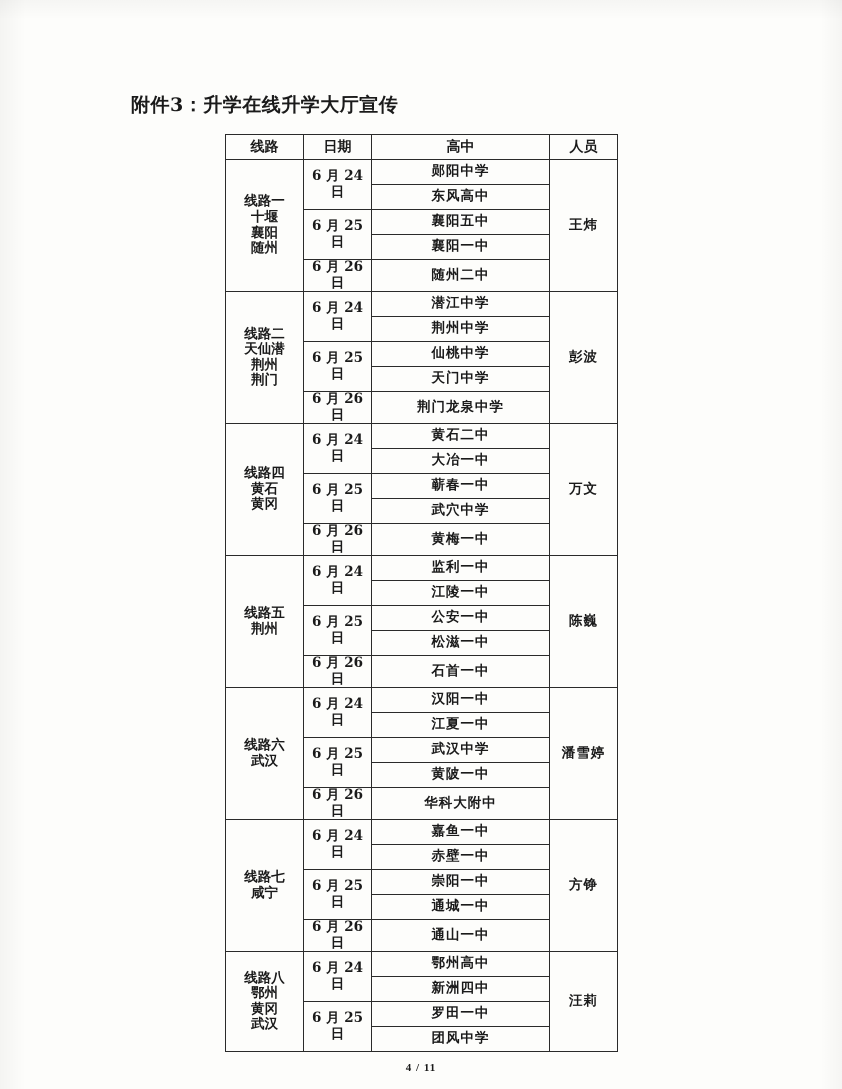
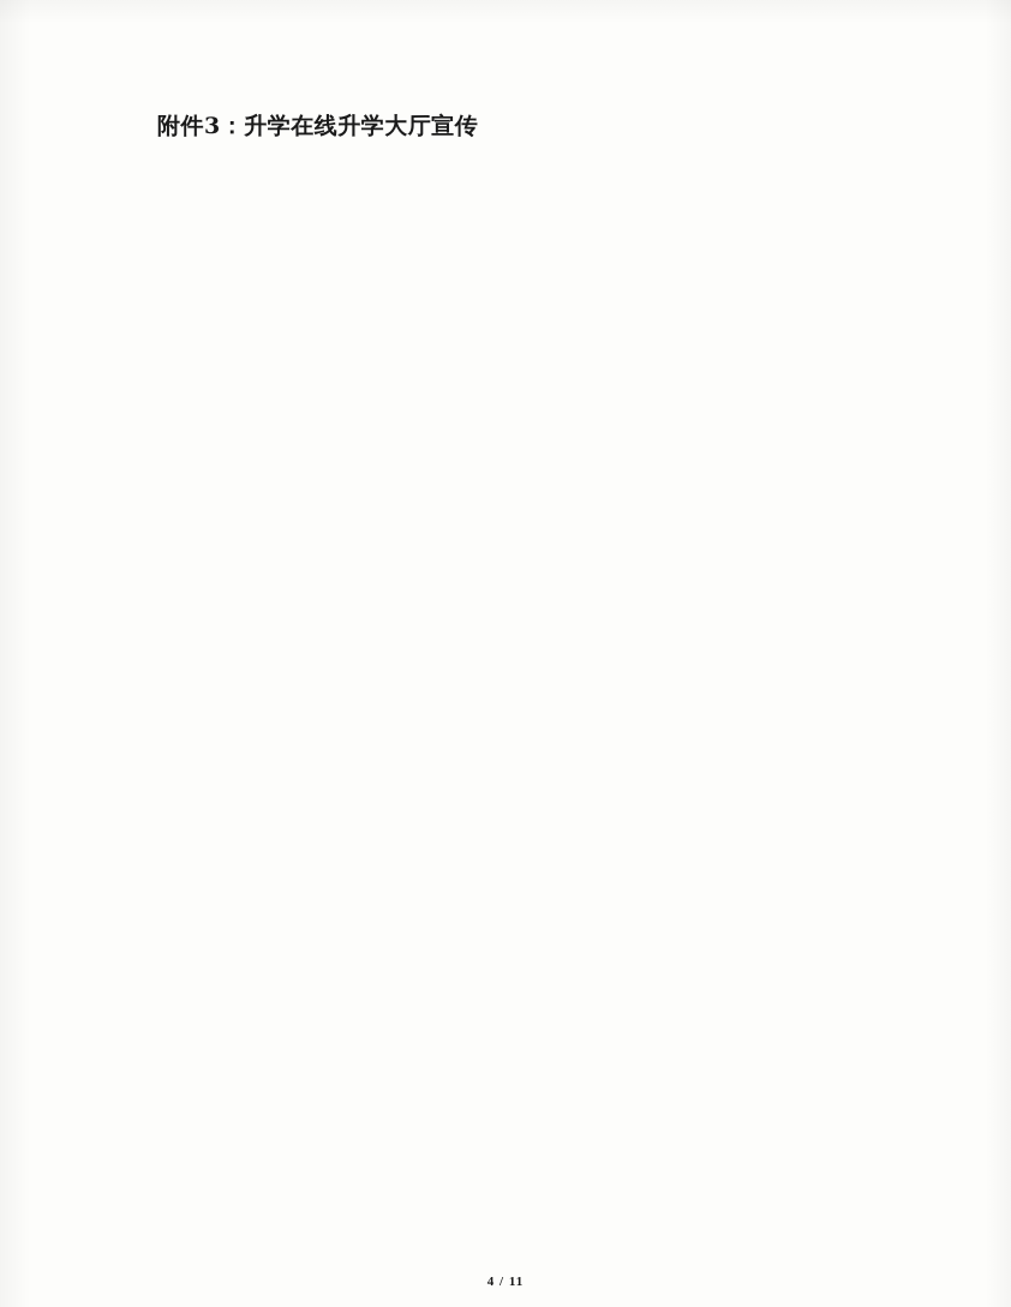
  附件3：升学在线升学大厅宣传
- 线路	日期	高中	人员
- 线路一十堰襄阳随州	6 月 24日	郧阳中学	王炜
- 东风高中
- 6 月 25日	襄阳五中
- 襄阳一中
- 6 月 26日	随州二中
- 线路二天仙潜荆州荆门	6 月 24日	潜江中学	彭波
- 荆州中学
- 6 月 25日	仙桃中学
- 天门中学
- 6 月 26日	荆门龙泉中学
- 线路四黄石黄冈	6 月 24日	黄石二中	万文
- 大冶一中
- 6 月 25日	蕲春一中
- 武穴中学
- 6 月 26日	黄梅一中
- 线路五荆州	6 月 24日	监利一中	陈巍
- 江陵一中
- 6 月 25日	公安一中
- 松滋一中
- 6 月 26日	石首一中
- 线路六武汉	6 月 24日	汉阳一中	潘雪婷
- 江夏一中
- 6 月 25日	武汉中学
- 黄陂一中
- 6 月 26日	华科大附中
- 线路七咸宁	6 月 24日	嘉鱼一中	方铮
- 赤壁一中
- 6 月 25日	崇阳一中
- 通城一中
- 6 月 26日	通山一中
- 线路八鄂州黄冈武汉	6 月 24日	鄂州高中	汪莉
- 新洲四中
- 6 月 25日	罗田一中
- 团风中学
  4 / 11
